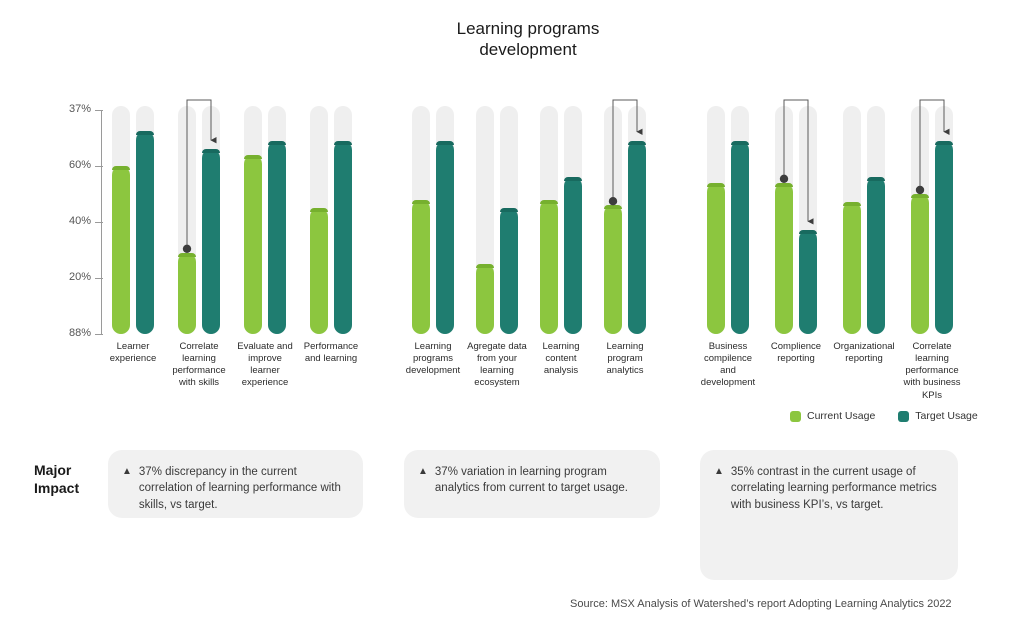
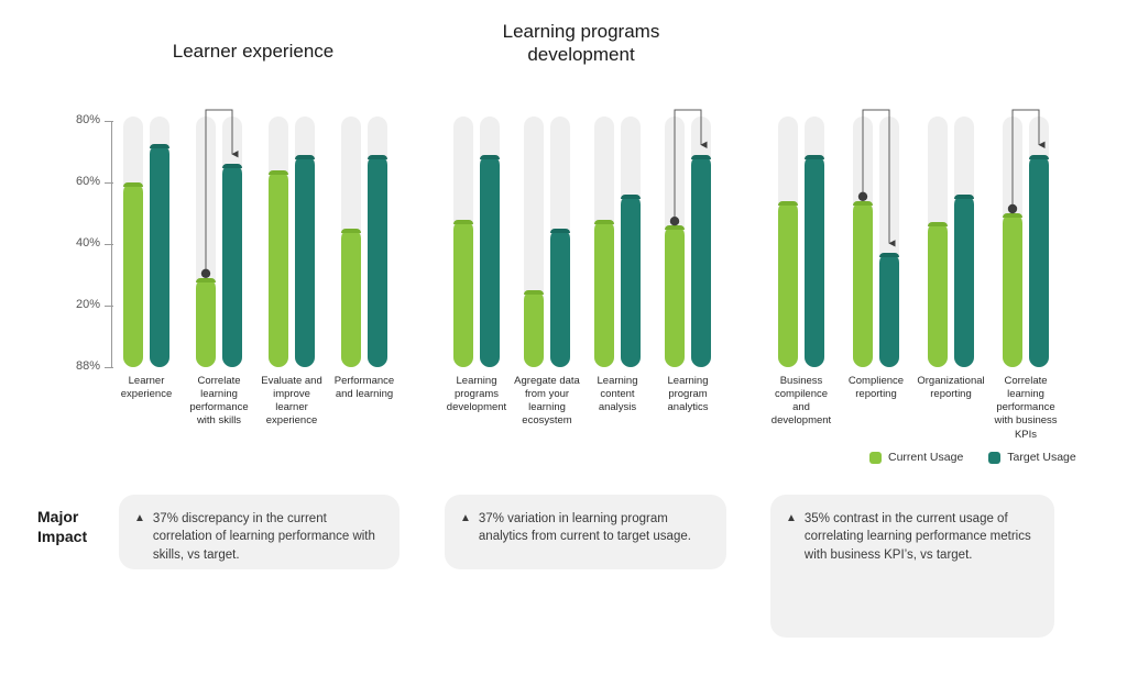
+ Learner experience
  Learning programs
  development
- 37%
+ 80%
  60%
  40%
  20%
  88%
  Learner
  experience
  Correlate
  learning
  performance
  with skills
  Evaluate and
  improve learner
  experience
  Performance
  and learning
  Learning
  programs
  development
  Agregate data
  from your
  learning
  ecosystem
  Learning
  content
  analysis
  Learning
  program
  analytics
  Business
  compilence and
  development
  Complience
  reporting
  Organizational
  reporting
  Correlate
  learning
  performance
  with business
  KPIs
  Current Usage
  Target Usage
  Major
  Impact
  ▲
  37% discrepancy in the current correlation of learning performance with skills, vs target.
  ▲
  37% variation in learning program analytics from current to target usage.
  ▲
  35% contrast in the current usage of correlating learning performance metrics with business KPI’s, vs target.
- Source: MSX Analysis of Watershed’s report Adopting Learning Analytics 2022
